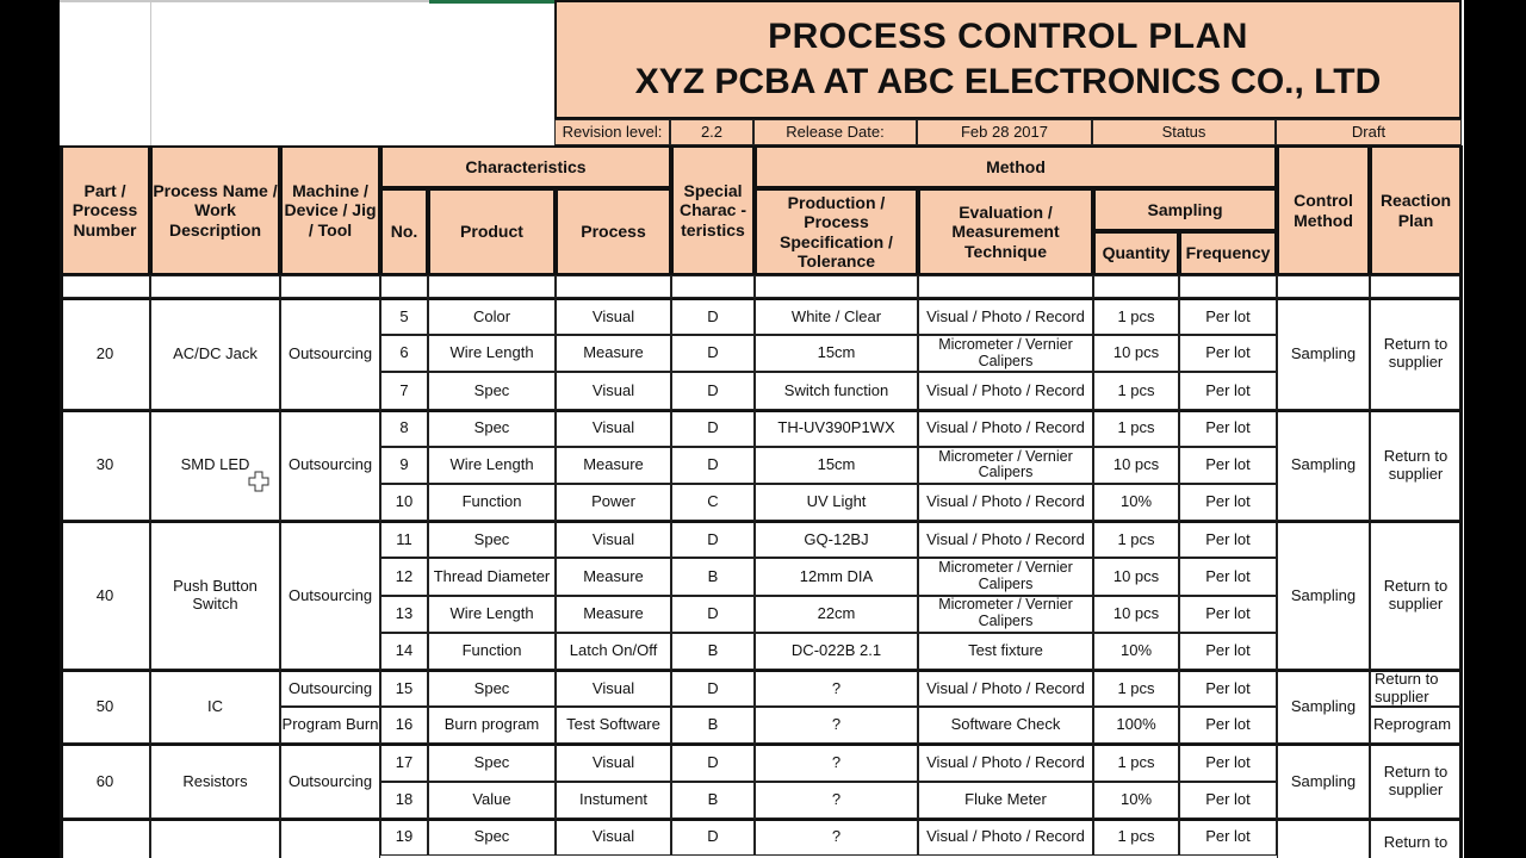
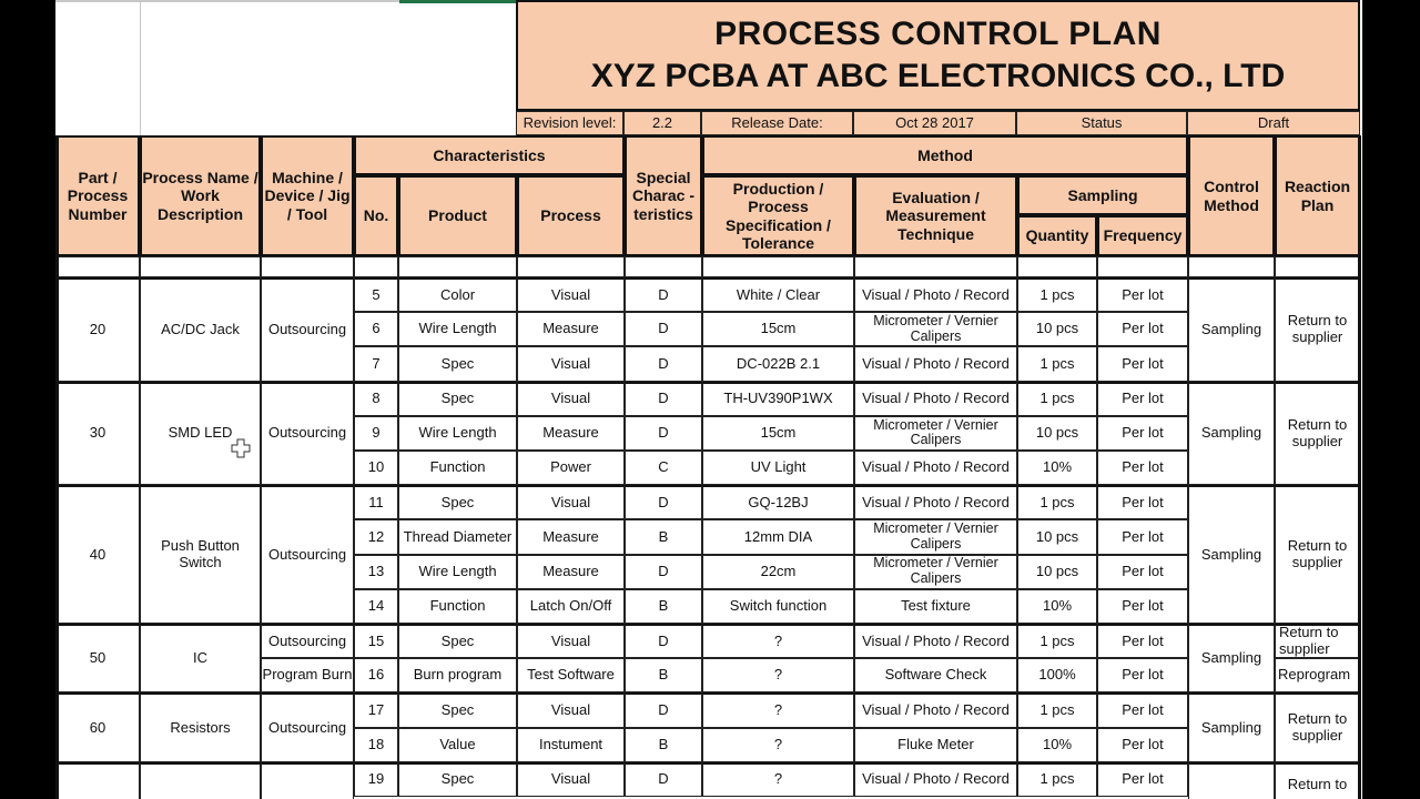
  PROCESS CONTROL PLAN
  XYZ PCBA AT ABC ELECTRONICS CO., LTD
  Revision level:
  2.2
  Release Date:
- Feb 28 2017
+ Oct 28 2017
  Status
  Draft
  Part / Process Number
  Process Name / Work Description
  Machine / Device / Jig / Tool
  Characteristics
  No.
  Product
  Process
  Special Charac - teristics
  Method
  Production / Process Specification / Tolerance
  Evaluation / Measurement Technique
  Sampling
  Quantity
  Frequency
  Control Method
  Reaction Plan
  20
  AC/DC Jack
  Outsourcing
  5
  Color
  Visual
  D
  White / Clear
  Visual / Photo / Record
  1 pcs
  Per lot
  6
  Wire Length
  Measure
  D
  15cm
  Micrometer / Vernier Calipers
  10 pcs
  Per lot
  7
  Spec
  Visual
  D
- Switch function
+ DC-022B 2.1
  Visual / Photo / Record
  1 pcs
  Per lot
  Sampling
  Return to supplier
  30
  SMD LED
  Outsourcing
  8
  Spec
  Visual
  D
  TH-UV390P1WX
  Visual / Photo / Record
  1 pcs
  Per lot
  9
  Wire Length
  Measure
  D
  15cm
  Micrometer / Vernier Calipers
  10 pcs
  Per lot
  10
  Function
  Power
  C
  UV Light
  Visual / Photo / Record
  10%
  Per lot
  Sampling
  Return to supplier
  40
  Push Button Switch
  Outsourcing
  11
  Spec
  Visual
  D
  GQ-12BJ
  Visual / Photo / Record
  1 pcs
  Per lot
  12
  Thread Diameter
  Measure
  B
  12mm DIA
  Micrometer / Vernier Calipers
  10 pcs
  Per lot
  13
  Wire Length
  Measure
  D
  22cm
  Micrometer / Vernier Calipers
  10 pcs
  Per lot
  14
  Function
  Latch On/Off
  B
- DC-022B 2.1
+ Switch function
  Test fixture
  10%
  Per lot
  Sampling
  Return to supplier
  50
  IC
  Outsourcing
  Program Burn
  15
  Spec
  Visual
  D
  ?
  Visual / Photo / Record
  1 pcs
  Per lot
  16
  Burn program
  Test Software
  B
  ?
  Software Check
  100%
  Per lot
  Sampling
  Return to supplier
  Reprogram
  60
  Resistors
  Outsourcing
  17
  Spec
  Visual
  D
  ?
  Visual / Photo / Record
  1 pcs
  Per lot
  18
  Value
  Instument
  B
  ?
  Fluke Meter
  10%
  Per lot
  Sampling
  Return to supplier
  19
  Spec
  Visual
  D
  ?
  Visual / Photo / Record
  1 pcs
  Per lot
  Return to
